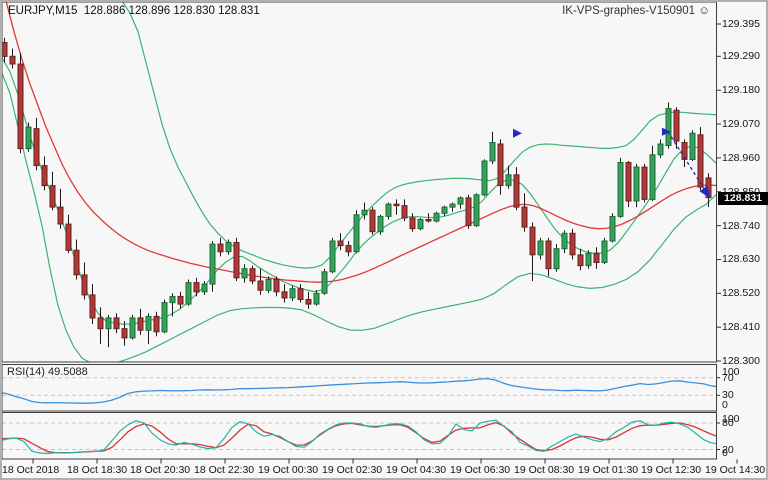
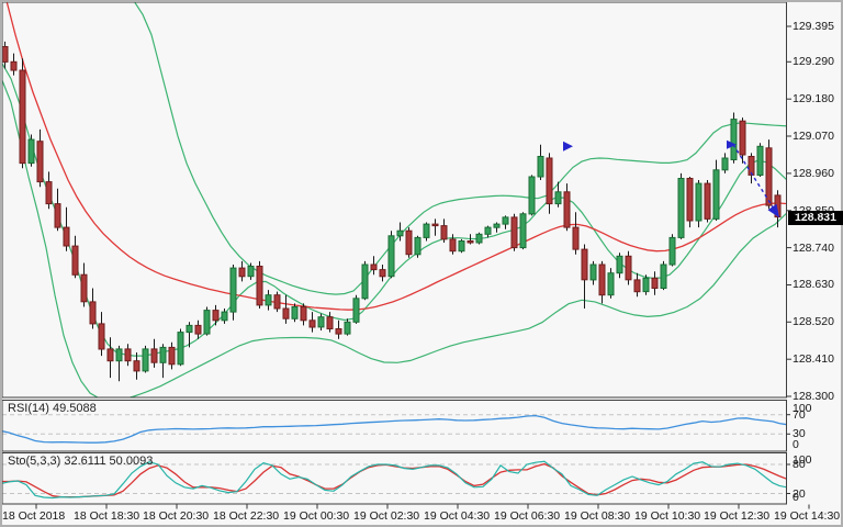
- EURJPY,M15 128.886 128.896 128.830 128.831
- IK-VPS-graphes-V150901 ☺
  RSI(14) 49.5088
+ Sto(5,3,3) 32.6111 50.0093
  128.831
  129.395
  129.290
  129.180
  129.070
  128.960
  128.850
  128.740
  128.630
  128.520
  128.410
  128.300
  100
  70
  30
  0
  100
  80
  20
  0
  18 Oct 2018
  18 Oct 18:30
  18 Oct 20:30
  18 Oct 22:30
  19 Oct 00:30
  19 Oct 02:30
  19 Oct 04:30
  19 Oct 06:30
  19 Oct 08:30
- 19 Oct 01:30
+ 19 Oct 10:30
  19 Oct 12:30
  19 Oct 14:30
